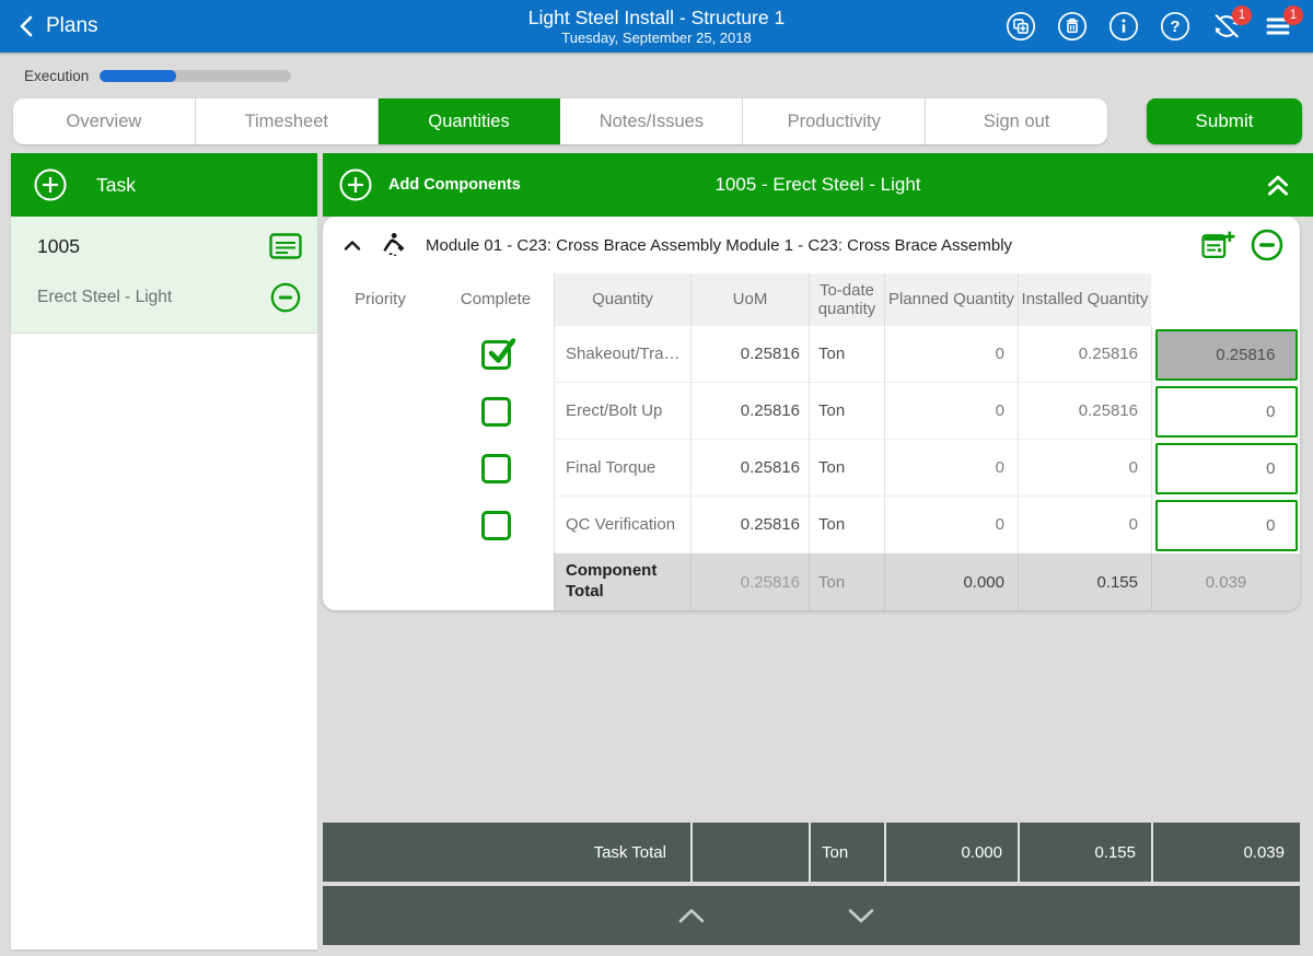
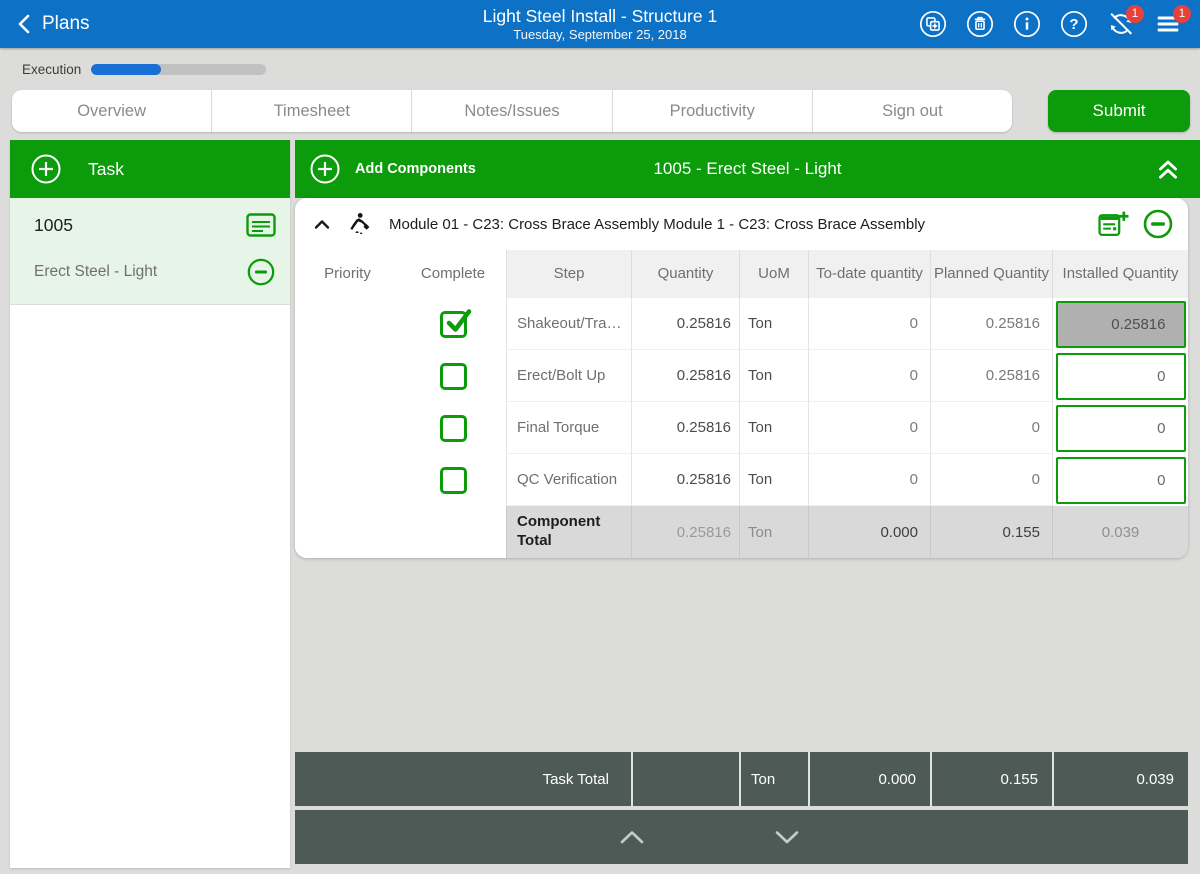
  Plans
  Light Steel Install - Structure 1
  Tuesday, September 25, 2018
  ?
  1
  1
  Execution
  Overview
  Timesheet
- Quantities
  Notes/Issues
  Productivity
  Sign out
  Submit
  Task
  1005
  Erect Steel - Light
  Add Components
  1005 - Erect Steel - Light
  Module 01 - C23: Cross Brace Assembly Module 1 - C23: Cross Brace Assembly
  Priority
  Complete
+ Step
  Quantity
  UoM
  To-date quantity
  Planned Quantity
  Installed Quantity
  Shakeout/Tra…
  0.25816
  Ton
  0
  0.25816
  0.25816
  Erect/Bolt Up
  0.25816
  Ton
  0
  0.25816
  0
  Final Torque
  0.25816
  Ton
  0
  0
  0
  QC Verification
  0.25816
  Ton
  0
  0
  0
  Component Total
  0.25816
  Ton
  0.000
  0.155
  0.039
  Task Total
  Ton
  0.000
  0.155
  0.039
